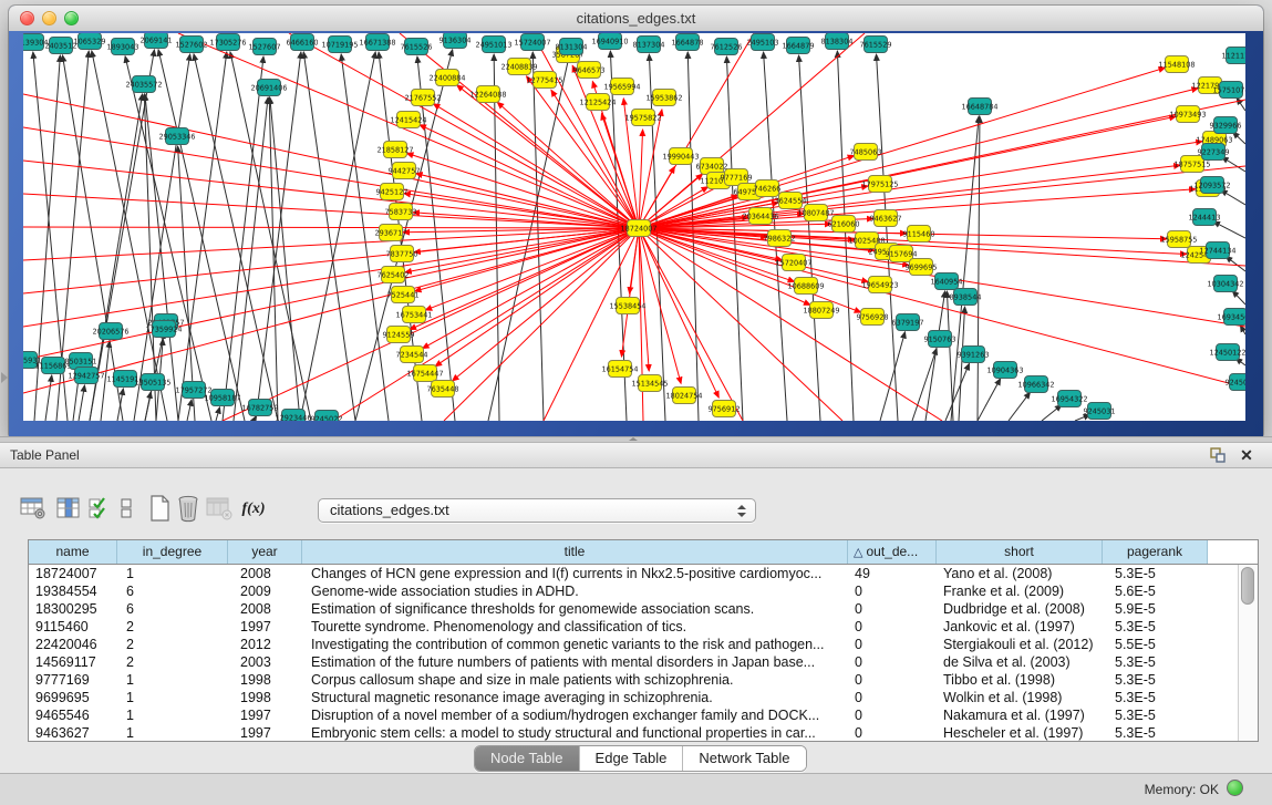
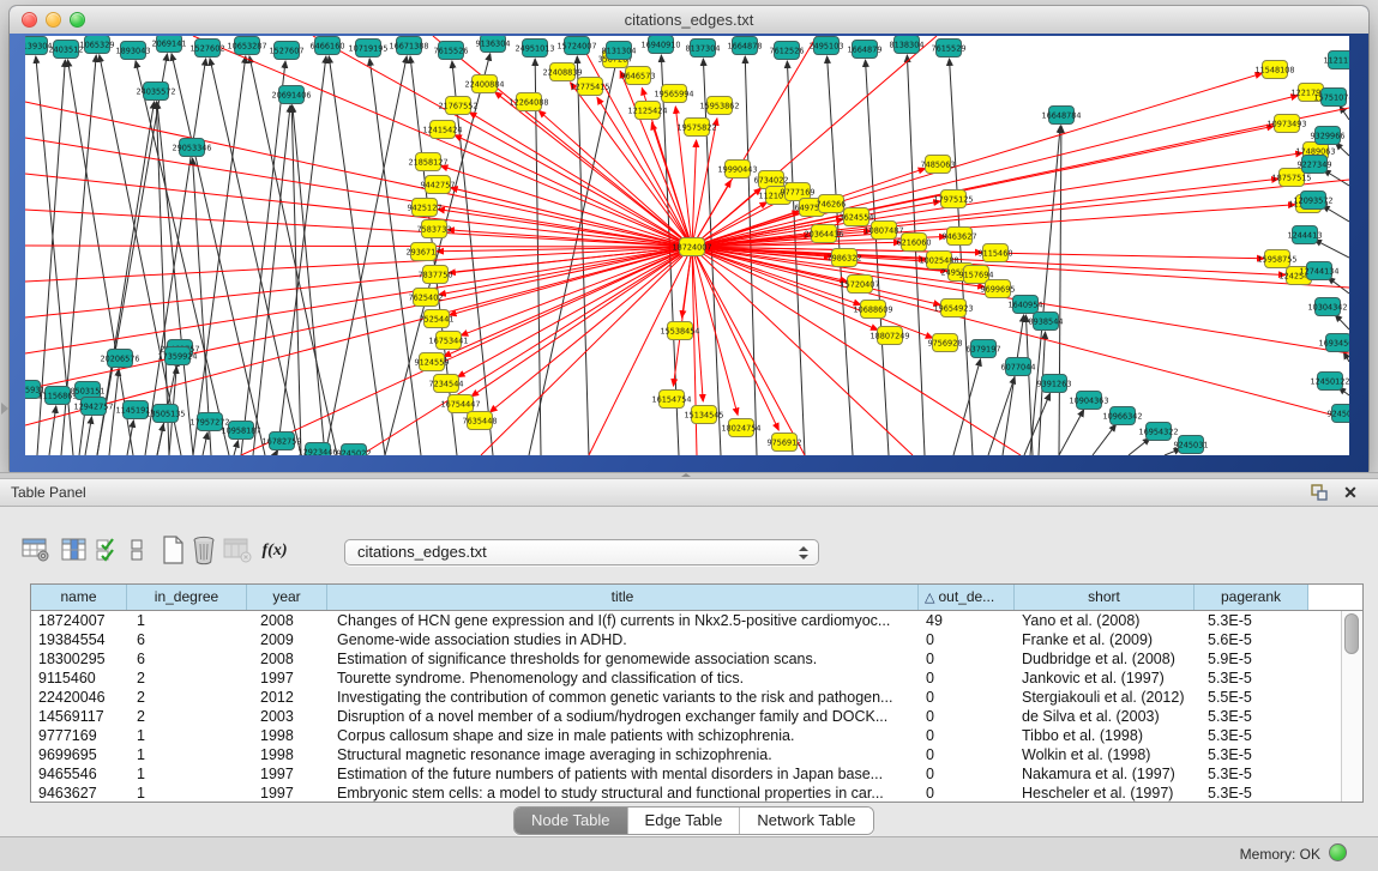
  citations_edges.txt
  18724007
  21858127
  9442757
  9425127
  7583733
  2936717
  7837750
  7625402
  7525441
  16753441
  9124559
  7234544
  16754447
  7635448
  22400884
  21767552
  12415424
  12264088
  22408839
  12775415
  9646573
  12125424
  19565994
  19575822
  15953862
  19990443
  6734022
  9777169
  64975
  746266
  3624554
  20364436
  10807487
  6216060
  7986322
  15720407
  10688609
  18807249
  9756928
  19654923
  10025488
  9157694
  7485063
  17975125
  9463627
  9115460
  9699695
  15538454
  16154754
  15134545
  18024754
  9756912
  11548108
  122179
  10973493
  17489063
  18757515
  15958755
  139304
  2403512
  1065329
  1893043
  2069141
  1527602
- 17305276
+ 10653287
  1527607
  6466160
  10719195
  16671388
  7615526
  9136304
  24951013
  15724007
  8131304
  16940910
  8137304
  1664878
  7612526
  2495103
  1664879
  8138304
  7615529
  24035572
  20691406
  29053346
  16648784
  20206576
  17359924
  1115686
  8503151
  12942757
  1145191
  13505135
  17957272
  10958187
  16782759
  12923446
  9245022
  6379197
- 9150763
+ 6077044
  9391263
  10904363
  10966342
  16954322
  9245031
  1640954
  8938544
  1575107
  9329966
  9227349
  12093572
  1244413
  12744134
  10304342
  169345
  12450122
  11211
  Table Panel
  ✕
  f(x)
  citations_edges.txt
  name
  in_degree
  year
  title
  △ out_de...
  short
  pagerank
  18724007
  1
  2008
  Changes of HCN gene expression and I(f) currents in Nkx2.5-positive cardiomyoc...
  49
  Yano et al. (2008)
  5.3E-5
  19384554
  6
  2009
  Genome-wide association studies in ADHD.
  0
  Franke et al. (2009)
  5.6E-5
  18300295
  6
  2008
  Estimation of significance thresholds for genomewide association scans.
  0
  Dudbridge et al. (2008)
  5.9E-5
  9115460
  2
  1997
  Tourette syndrome. Phenomenology and classification of tics.
  0
  Jankovic et al. (1997)
  5.3E-5
  22420046
  2
  2012
  Investigating the contribution of common genetic variants to the risk and pathogen...
  0
  Stergiakouli et al. (2012)
  5.5E-5
  14569117
  2
  2003
- Estimation of the future numbers of patients with mental disorders in Japan base...
+ Disruption of a novel member of a sodium/hydrogen exchanger family and DOCK...
  0
  de Silva et al. (2003)
  5.3E-5
  9777169
  1
  1998
  Corpus callosum shape and size in male patients with schizophrenia.
  0
  Tibbo et al. (1998)
  5.3E-5
  9699695
  1
  1998
  Structural magnetic resonance image averaging in schizophrenia.
  0
  Wolkin et al. (1998)
  5.3E-5
  9465546
  1
  1997
- Disruption of a novel member of a sodium/hydrogen exchanger family and DOCK...
+ Estimation of the future numbers of patients with mental disorders in Japan base...
  0
  Nakamura et al. (1997)
  5.3E-5
  9463627
  1
  1997
  Embryonic stem cells: a model to study structural and functional properties in car...
  0
  Hescheler et al. (1997)
  5.3E-5
  Node Table
  Edge Table
  Network Table
  Memory: OK
